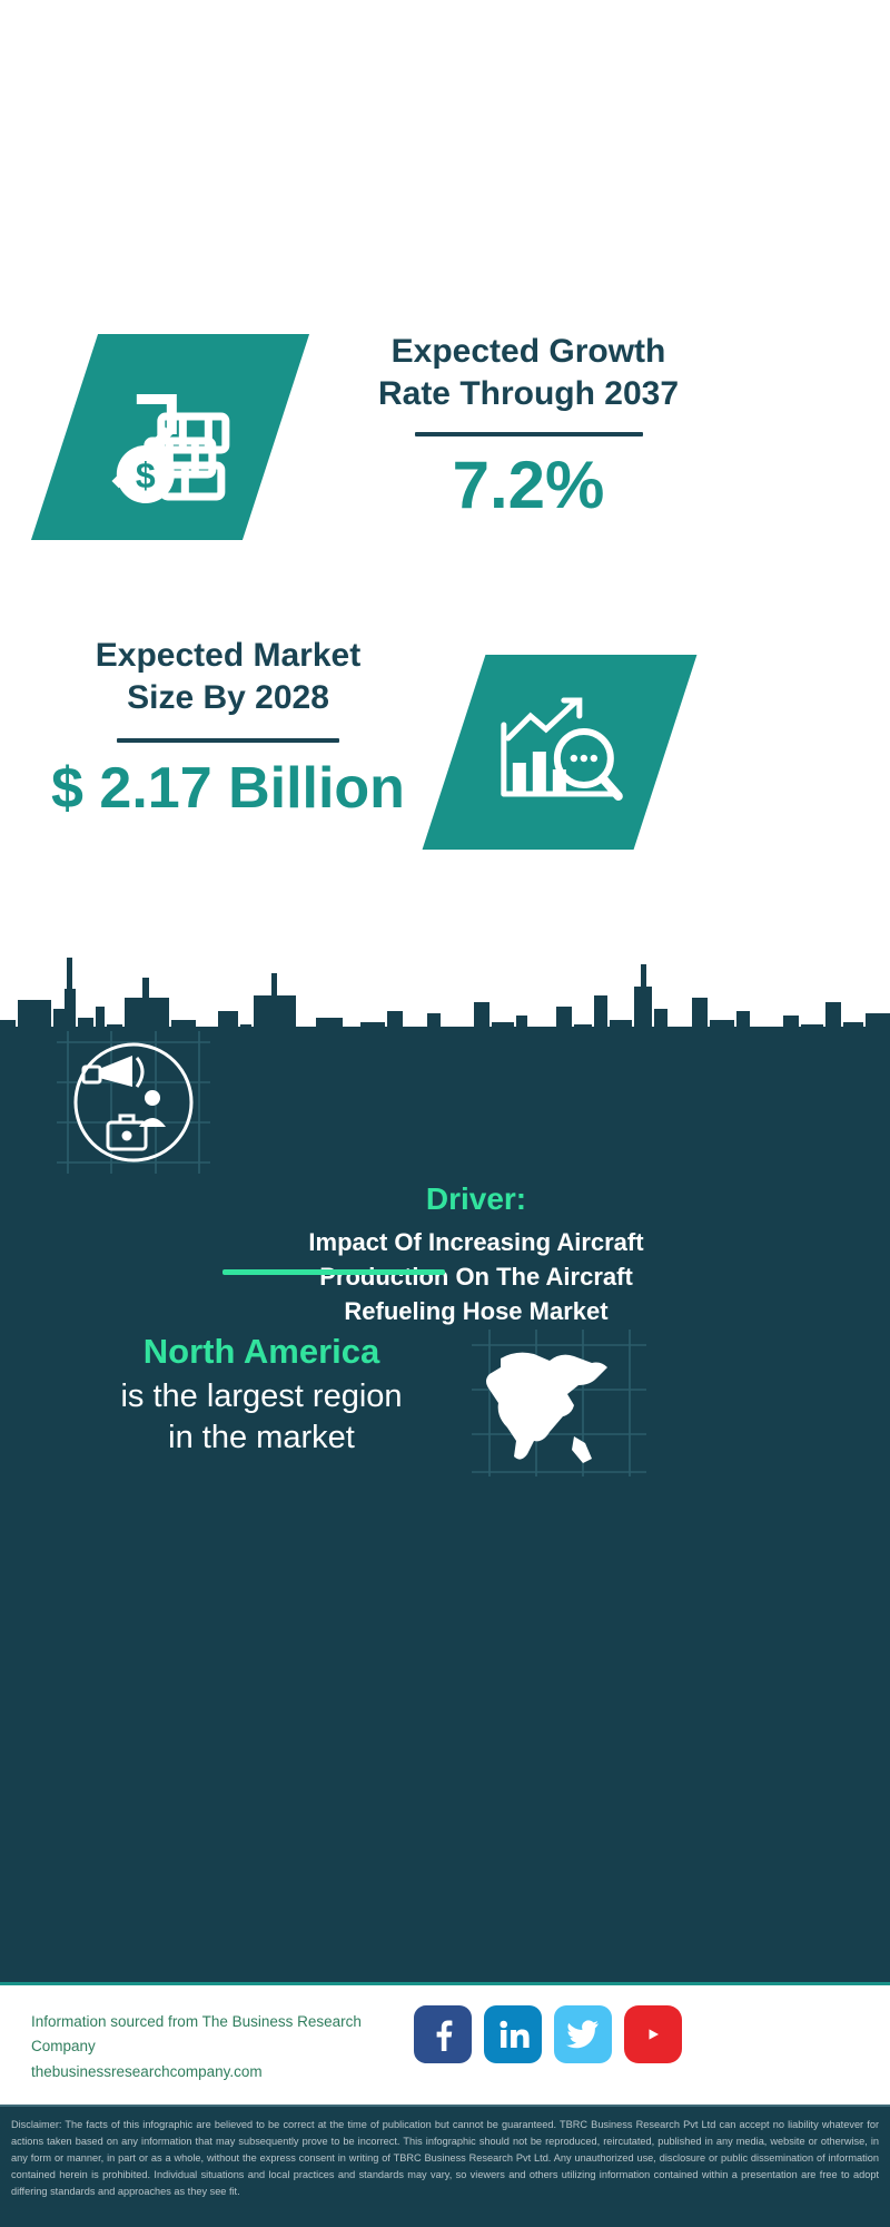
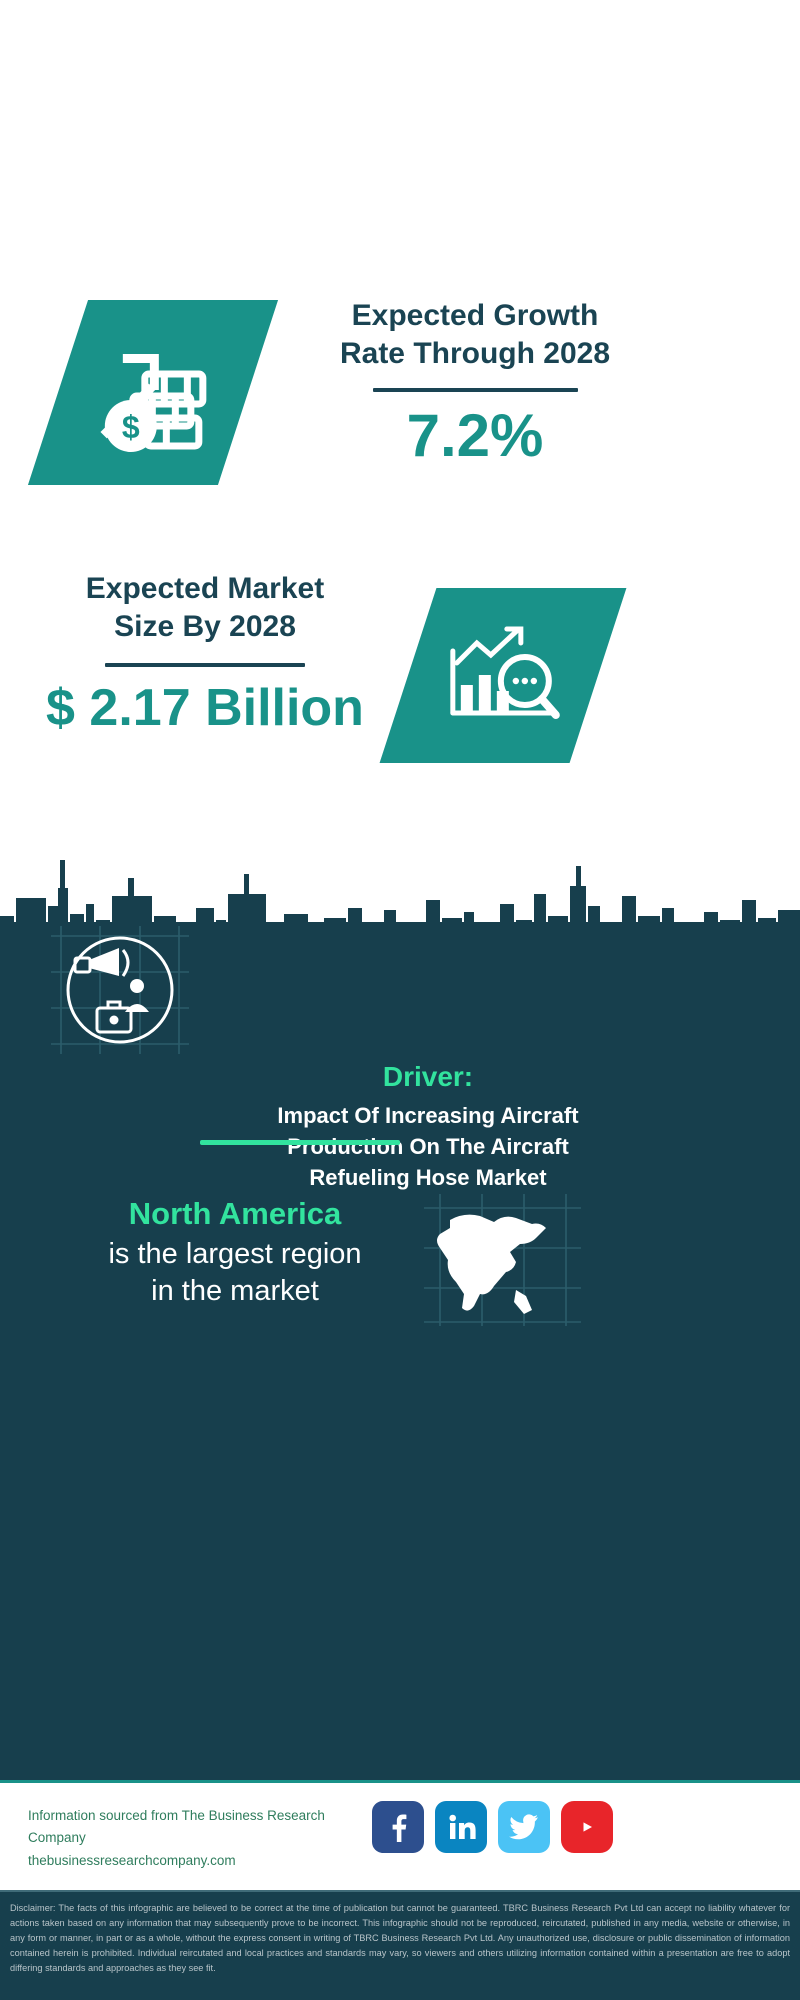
  Expected Growth
- Rate Through 2037
+ Rate Through 2028
  7.2%
  Expected Market
  Size By 2028
  $ 2.17 Billion
  Driver:
  Impact Of Increasing Aircraft
  Production On The Aircraft
  Refueling Hose Market
  North America
  is the largest region
  in the market
  Information sourced from The Business Research Company
  thebusinessresearchcompany.com
- Disclaimer: The facts of this infographic are believed to be correct at the time of publication but cannot be guaranteed. TBRC Business Research Pvt Ltd can accept no liability whatever for actions taken based on any information that may subsequently prove to be incorrect. This infographic should not be reproduced, reircutated, published in any media, website or otherwise, in any form or manner, in part or as a whole, without the express consent in writing of TBRC Business Research Pvt Ltd. Any unauthorized use, disclosure or public dissemination of information contained herein is prohibited. Individual situations and local practices and standards may vary, so viewers and others utilizing information contained within a presentation are free to adopt differing standards and approaches as they see fit.
+ Disclaimer: The facts of this infographic are believed to be correct at the time of publication but cannot be guaranteed. TBRC Business Research Pvt Ltd can accept no liability whatever for actions taken based on any information that may subsequently prove to be incorrect. This infographic should not be reproduced, reircutated, published in any media, website or otherwise, in any form or manner, in part or as a whole, without the express consent in writing of TBRC Business Research Pvt Ltd. Any unauthorized use, disclosure or public dissemination of information contained herein is prohibited. Individual reircutated and local practices and standards may vary, so viewers and others utilizing information contained within a presentation are free to adopt differing standards and approaches as they see fit.
